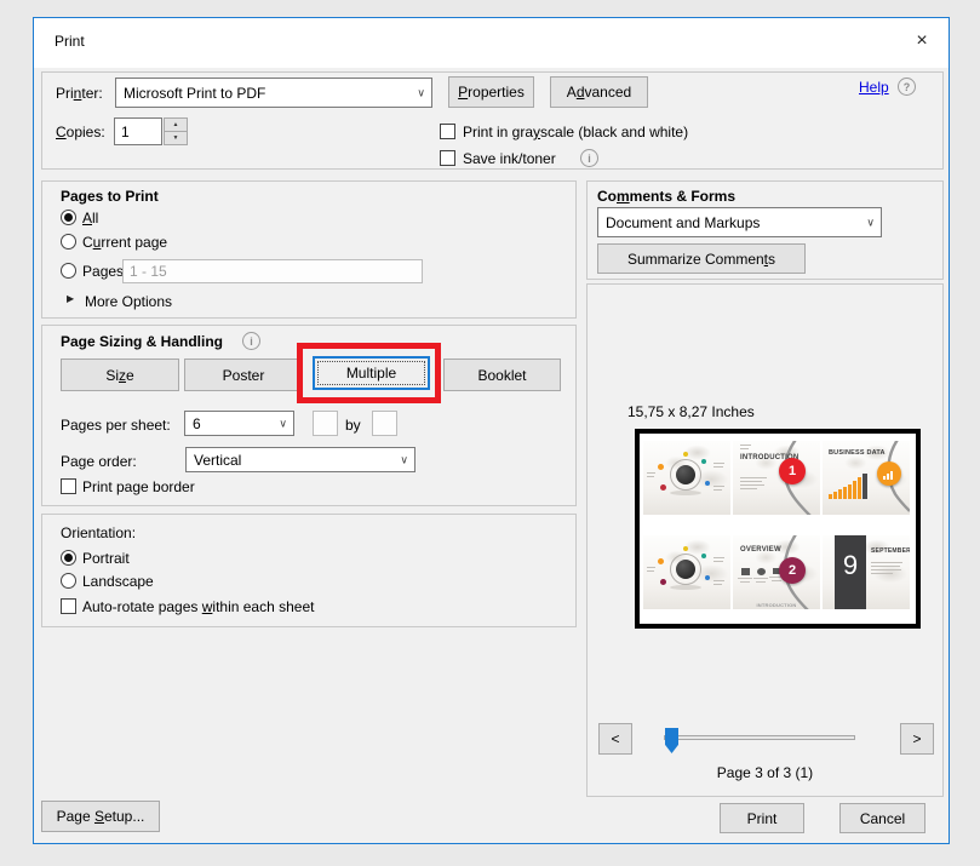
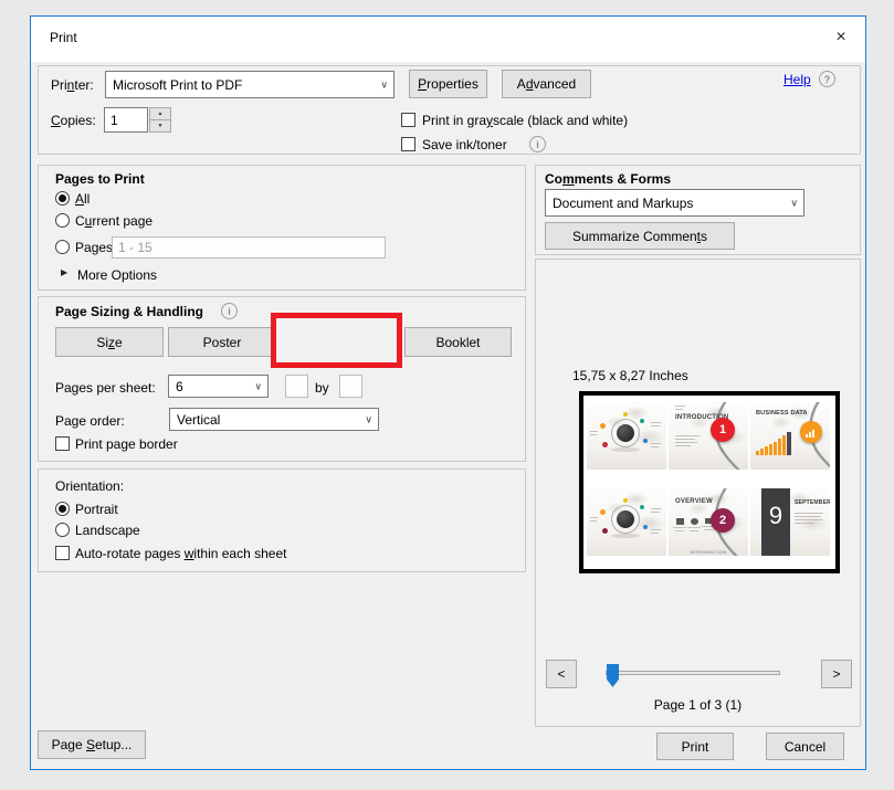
  Print
  ×
  Printer:
  Microsoft Print to PDF
  ∨
  Properties
  Advanced
  Help
  ?
  Copies:
  1
  Print in grayscale (black and white)
  Save ink/toner
  i
  Pages to Print
  All
  Current page
  Pages
  1 - 15
  ▶
  More Options
  Page Sizing & Handling
  i
  Size
  Poster
- Multiple
  Booklet
  Pages per sheet:
  6
  ∨
  by
  Page order:
  Vertical
  ∨
  Print page border
  Orientation:
  Portrait
  Landscape
  Auto-rotate pages within each sheet
  Comments & Forms
  Document and Markups
  ∨
  Summarize Comments
  15,75 x 8,27 Inches
  1
  2
  9
  <
  >
- Page 3 of 3 (1)
+ Page 1 of 3 (1)
  Page Setup...
  Print
  Cancel
